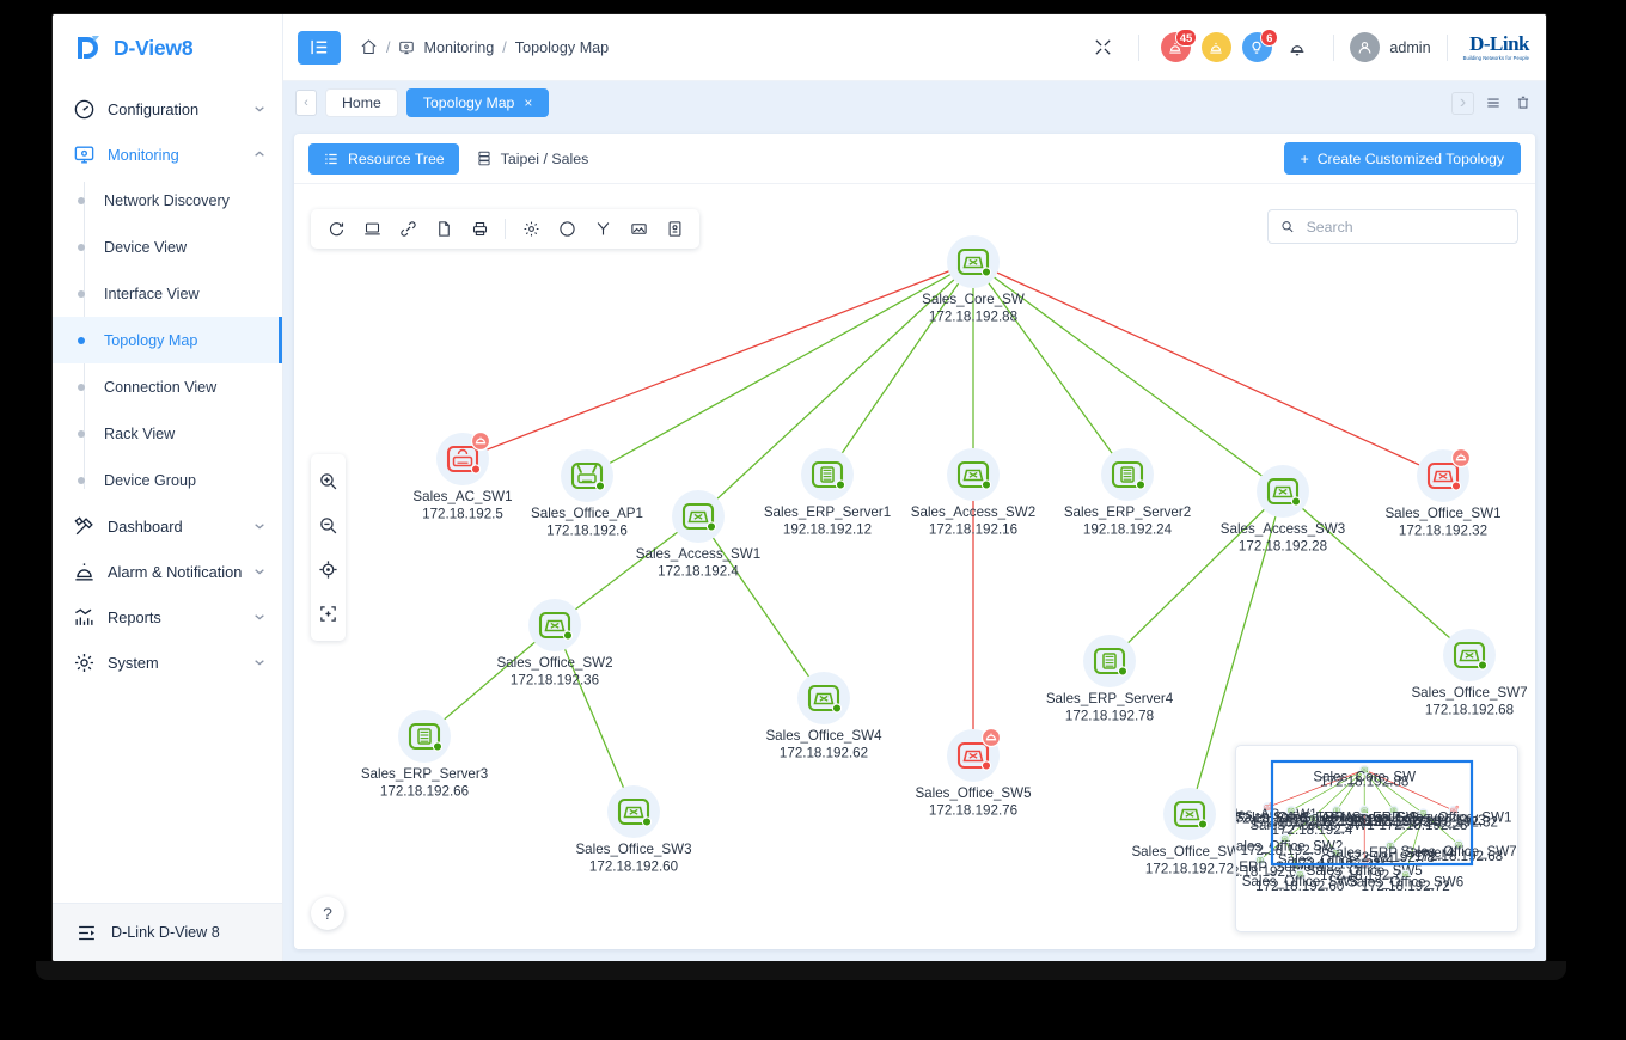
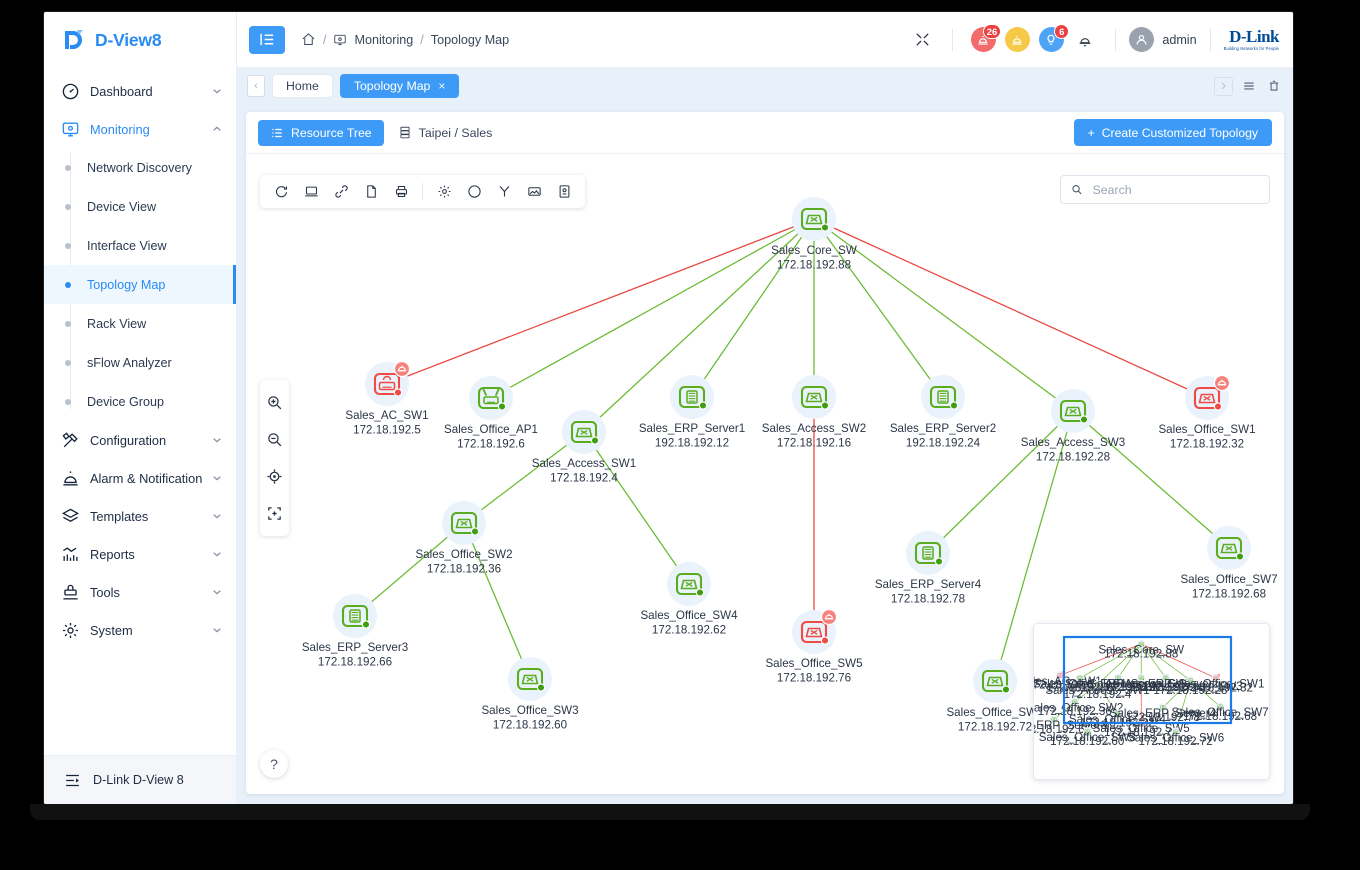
  D-View8
- Configuration
+ Dashboard
  Monitoring
  Network Discovery
  Device View
  Interface View
  Topology Map
- Connection View
  Rack View
+ sFlow Analyzer
  Device Group
- Dashboard
+ Configuration
  Alarm & Notification
+ Templates
  Reports
+ Tools
  System
  D-Link D-View 8
  /
  Monitoring
  /
  Topology Map
- 45
+ 26
  6
  admin
  D-Link
  ‹
  Home
  Topology Map
  ×
  ›
  Resource Tree
  Taipei / Sales
  +
  Create Customized Topology
  Sales_Core_SW
  172.18.192.88
  Sales_AC_SW1
  172.18.192.5
  Sales_Office_AP1
  172.18.192.6
  Sales_Access_SW1
  172.18.192.4
  Sales_ERP_Server1
  192.18.192.12
  Sales_Access_SW2
  172.18.192.16
  Sales_ERP_Server2
  192.18.192.24
  Sales_Access_SW3
  172.18.192.28
  Sales_Office_SW1
  172.18.192.32
  Sales_Office_SW2
  172.18.192.36
  Sales_ERP_Server3
  172.18.192.66
  Sales_Office_SW3
  172.18.192.60
  Sales_Office_SW4
  172.18.192.62
  Sales_Office_SW5
  172.18.192.76
  Sales_ERP_Server4
  172.18.192.78
  Sales_Office_SW
  172.18.192.72
  Sales_Office_SW7
  172.18.192.68
  Search
  ?
  Sales_Core_SW
  172.18.192.88
  72.18192.5
  Sales_OfficAP1
  172.18.192.6
  Sales_Access_SW1
  172.18.192.4
  Sales_ERP_Server1
  192.18.192.12
  Sales_Access_SW
  172.18.192.16
  Sales_ERP_Srver2
  192.18.192.24
  Sales_Access_S3
  172.18.192.28
  Sales_Office_SW1
  172.18.192.32
  ales_Office_SW2
  172.8.192.36
  _ERP_Server3
  2.18.192.6
  Sales_Office_SW3
  172.18.192.60
  Sales_Office_W4
  Sales_Office_S5
  172.18.192.7
  Sales_ERP_Server4
  172.18.192.78
  Sales_Office_SW6
  172.18.192.72
  Sales_Office_SW7
  172.18.12.68
